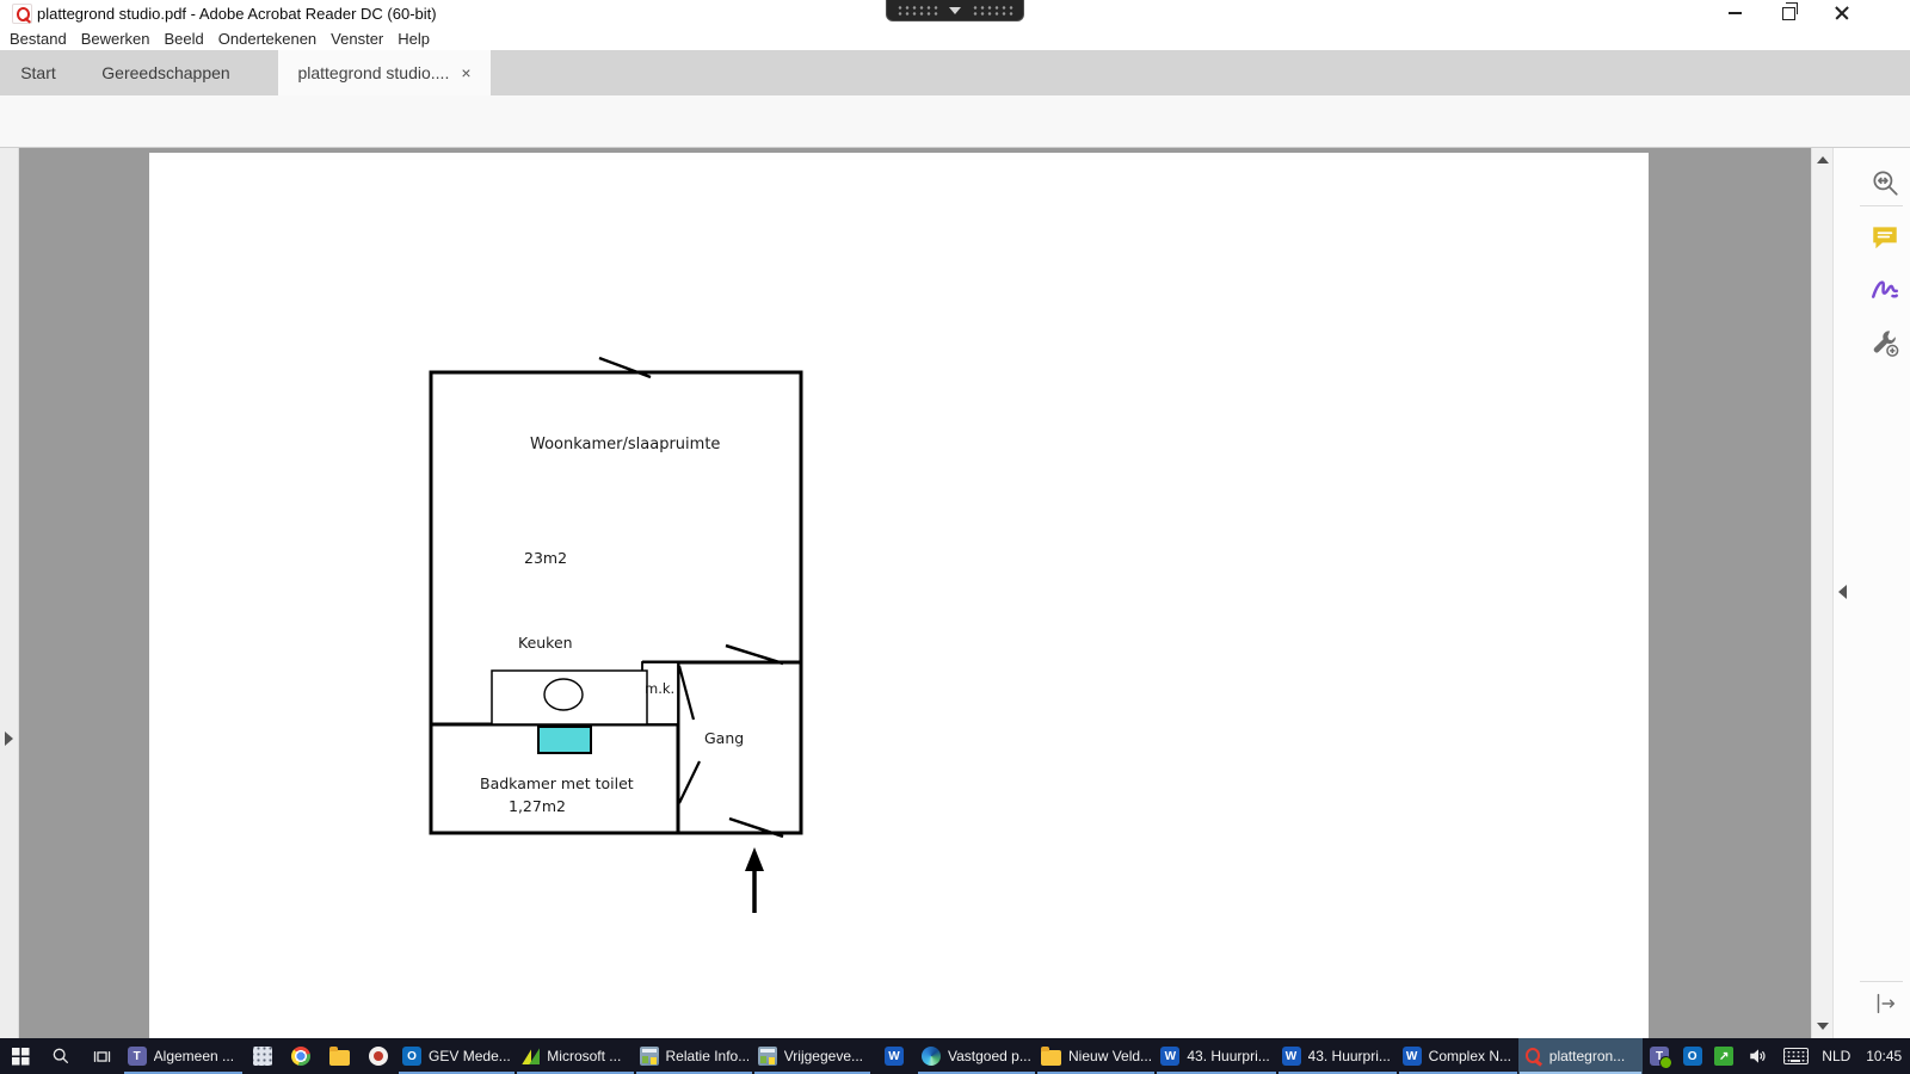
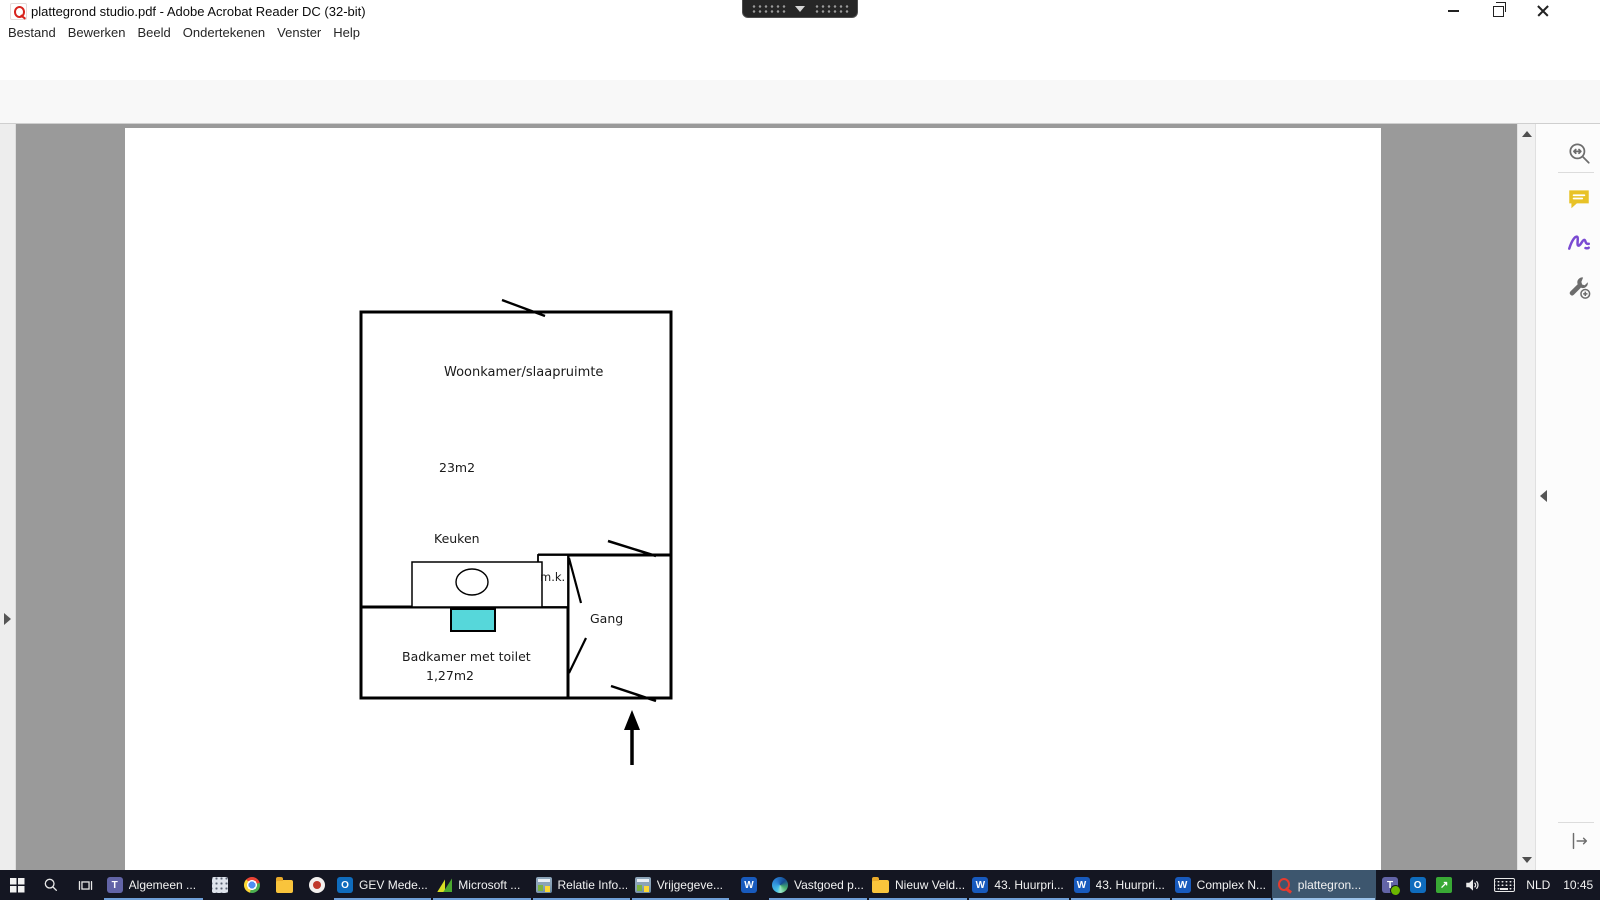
- plattegrond studio.pdf - Adobe Acrobat Reader DC (60-bit)
+ plattegrond studio.pdf - Adobe Acrobat Reader DC (32-bit)
  Bestand
  Bewerken
  Beeld
  Ondertekenen
  Venster
  Help
- Start
- Gereedschappen
- plattegrond studio....
- ×
  Woonkamer/slaapruimte
  23m2
  Keuken
  m.k.
  Gang
  Badkamer met toilet
  1,27m2
  Algemeen ...
  GEV Mede...
  Microsoft ...
  Relatie Info...
  Vrijgegeve...
  Vastgoed p...
  Nieuw Veld...
  43. Huurpri...
  43. Huurpri...
  Complex N...
  plattegron...
  NLD
  10:45
